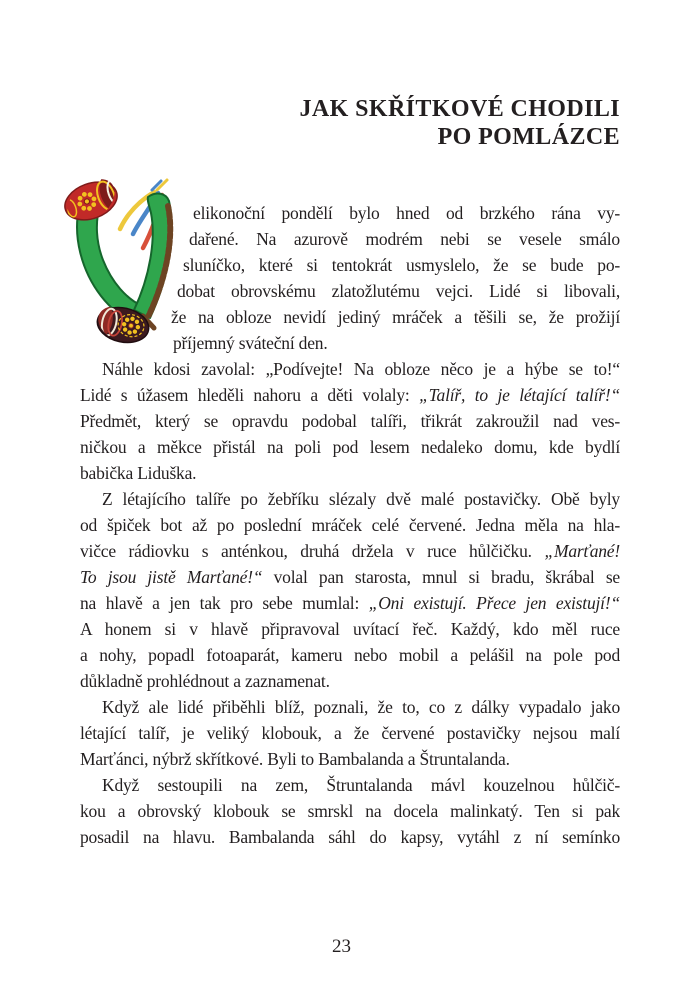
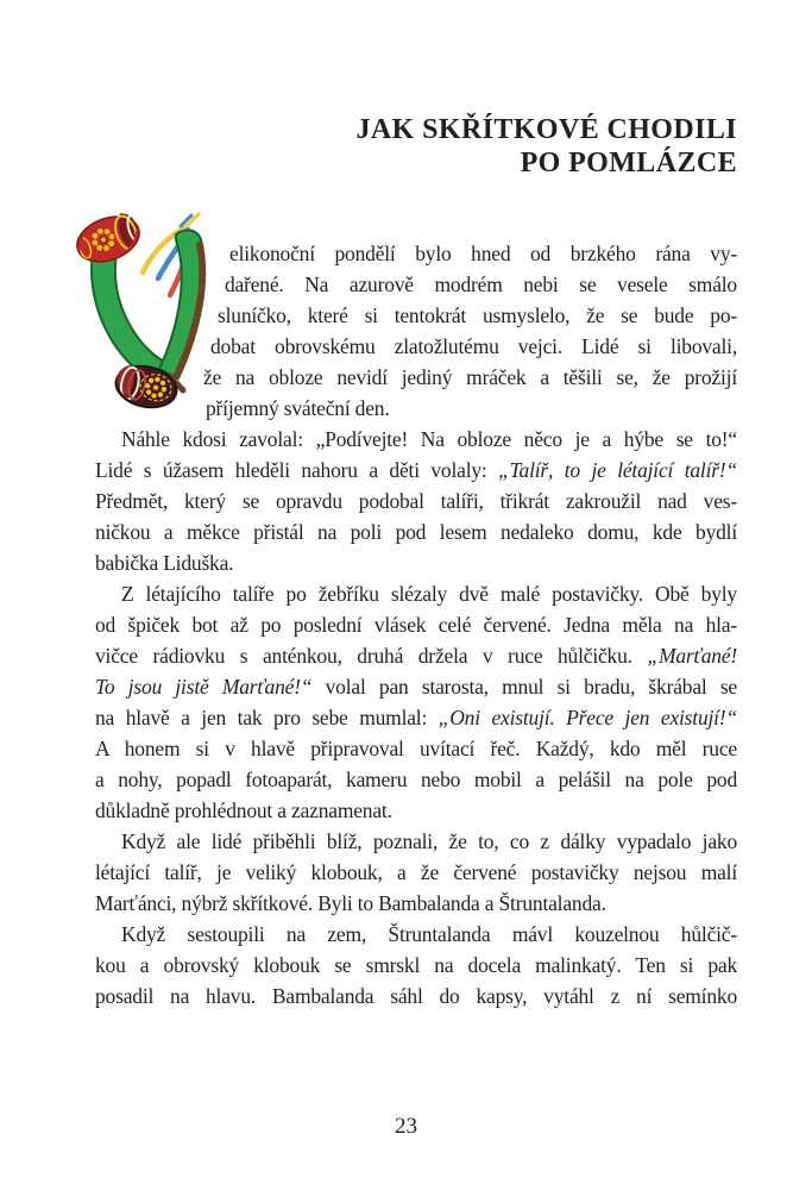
  JAK SKŘÍTKOVÉ CHODILI
  PO POMLÁZCE
  elikonoční pondělí bylo hned od brzkého rána vy-
  dařené. Na azurově modrém nebi se vesele smálo
  sluníčko, které si tentokrát usmyslelo, že se bude po-
  dobat obrovskému zlatožlutému vejci. Lidé si libovali,
  že na obloze nevidí jediný mráček a těšili se, že prožijí
  příjemný sváteční den.
  Náhle kdosi zavolal: „Podívejte! Na obloze něco je a hýbe se to!“
  Lidé s úžasem hleděli nahoru a děti volaly: „Talíř, to je létající talíř!“
  Předmět, který se opravdu podobal talíři, třikrát zakroužil nad ves-
  ničkou a měkce přistál na poli pod lesem nedaleko domu, kde bydlí
  babička Liduška.
  Z létajícího talíře po žebříku slézaly dvě malé postavičky. Obě byly
- od špiček bot až po poslední mráček celé červené. Jedna měla na hla-
+ od špiček bot až po poslední vlásek celé červené. Jedna měla na hla-
  vičce rádiovku s anténkou, druhá držela v ruce hůlčičku. „Marťané!
  To jsou jistě Marťané!“ volal pan starosta, mnul si bradu, škrábal se
  na hlavě a jen tak pro sebe mumlal: „Oni existují. Přece jen existují!“
  A honem si v hlavě připravoval uvítací řeč. Každý, kdo měl ruce
  a nohy, popadl fotoaparát, kameru nebo mobil a pelášil na pole pod
  důkladně prohlédnout a zaznamenat.
  Když ale lidé přiběhli blíž, poznali, že to, co z dálky vypadalo jako
  létající talíř, je veliký klobouk, a že červené postavičky nejsou malí
  Marťánci, nýbrž skřítkové. Byli to Bambalanda a Štruntalanda.
  Když sestoupili na zem, Štruntalanda mávl kouzelnou hůlčič-
  kou a obrovský klobouk se smrskl na docela malinkatý. Ten si pak
  posadil na hlavu. Bambalanda sáhl do kapsy, vytáhl z ní semínko
  23
